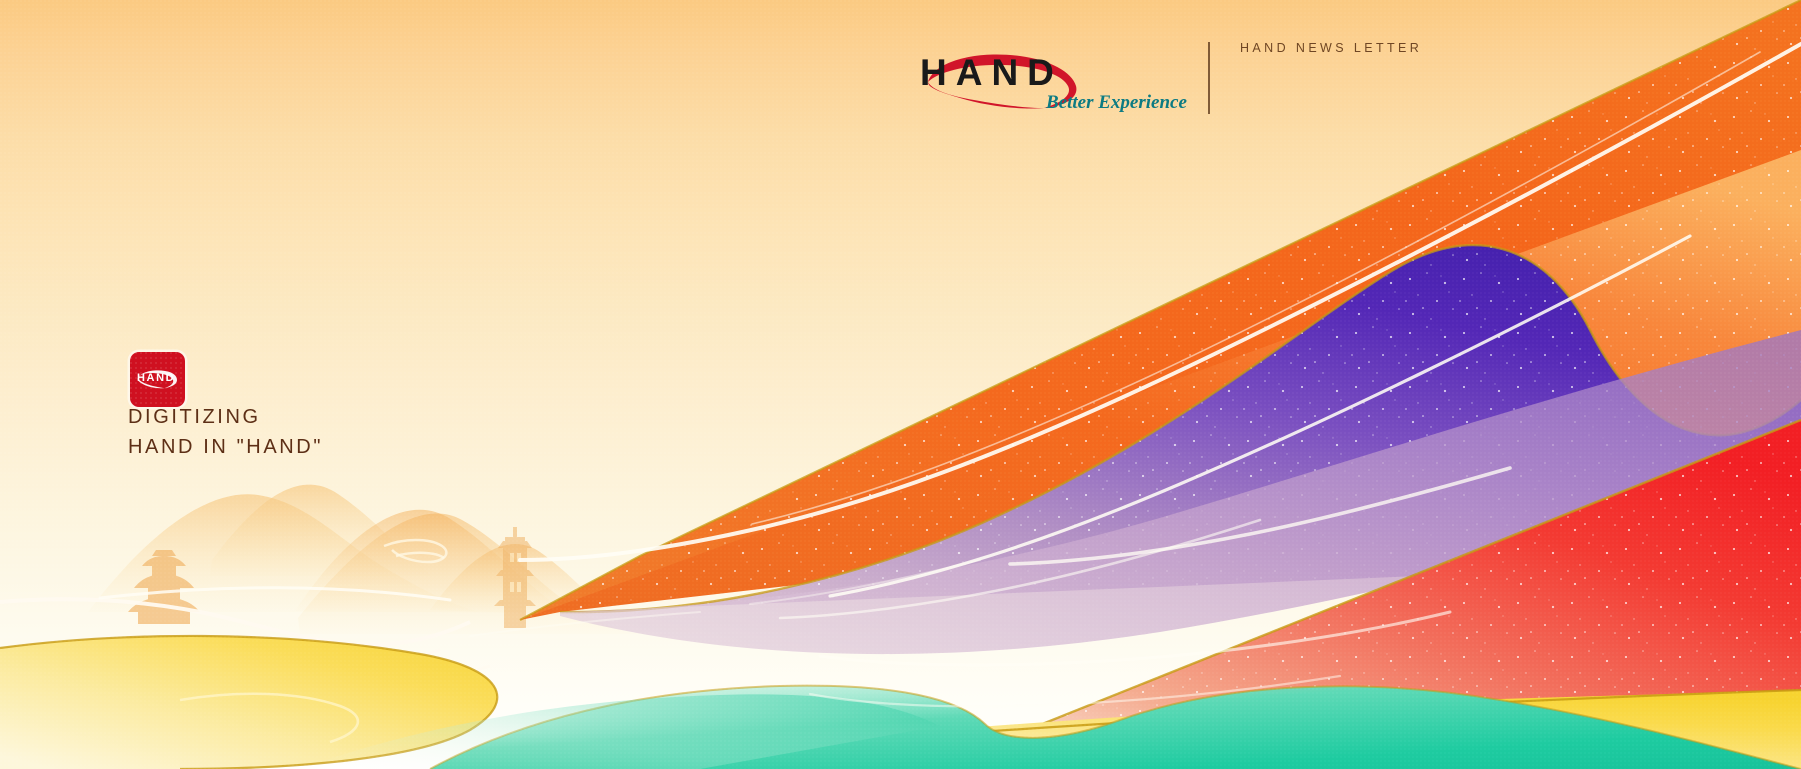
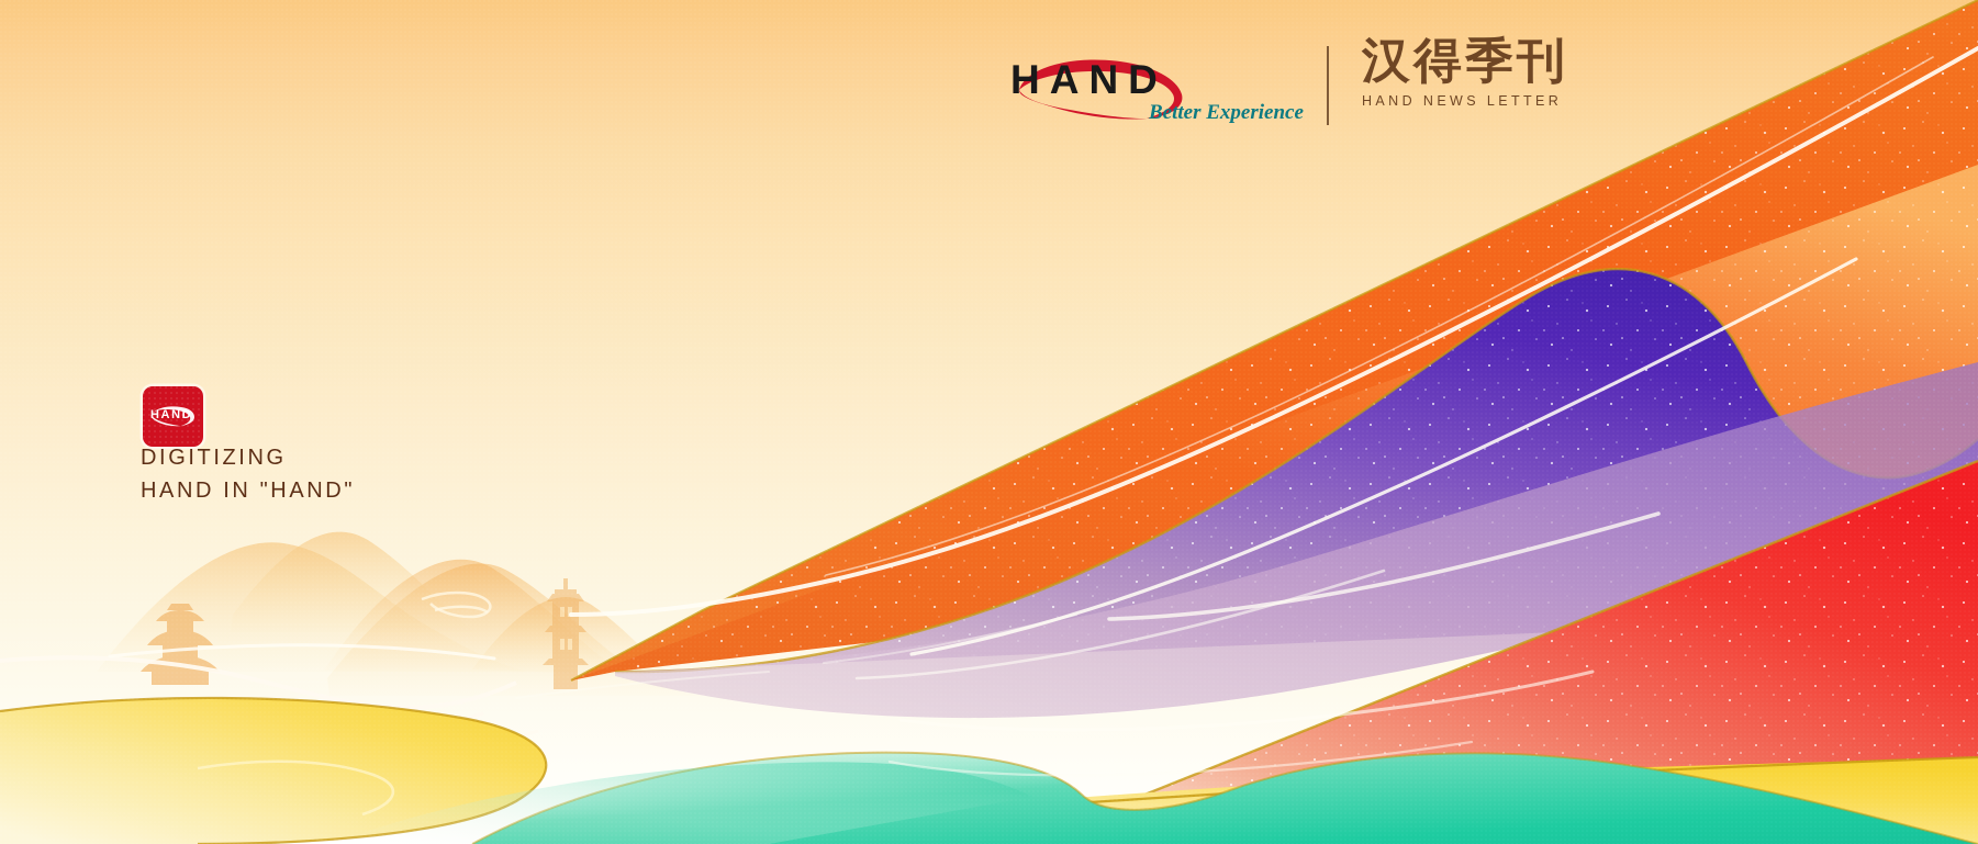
  HAND
  Better Experience
+ 汉得季刊
  HAND NEWS LETTER
  HAND
  DIGITIZING
  HAND IN "HAND"
